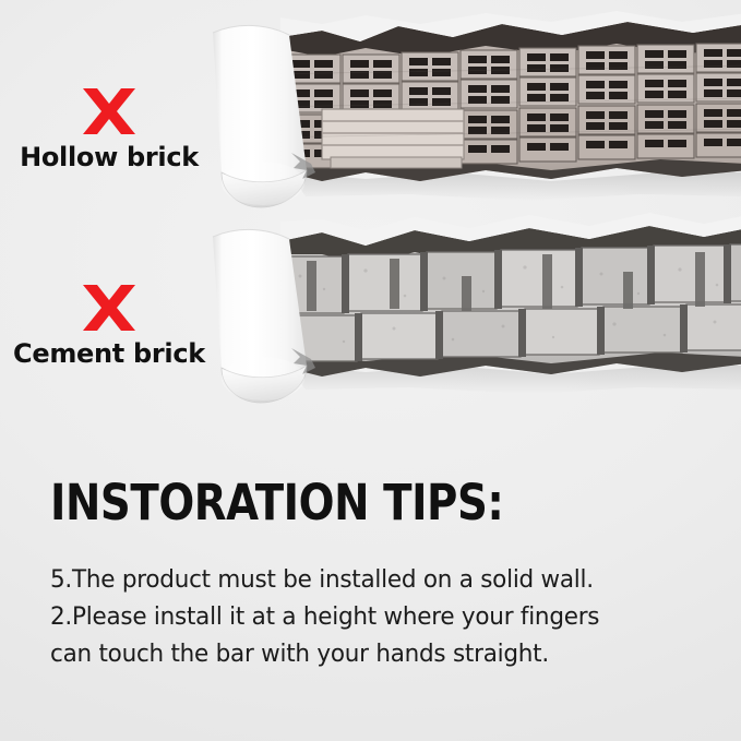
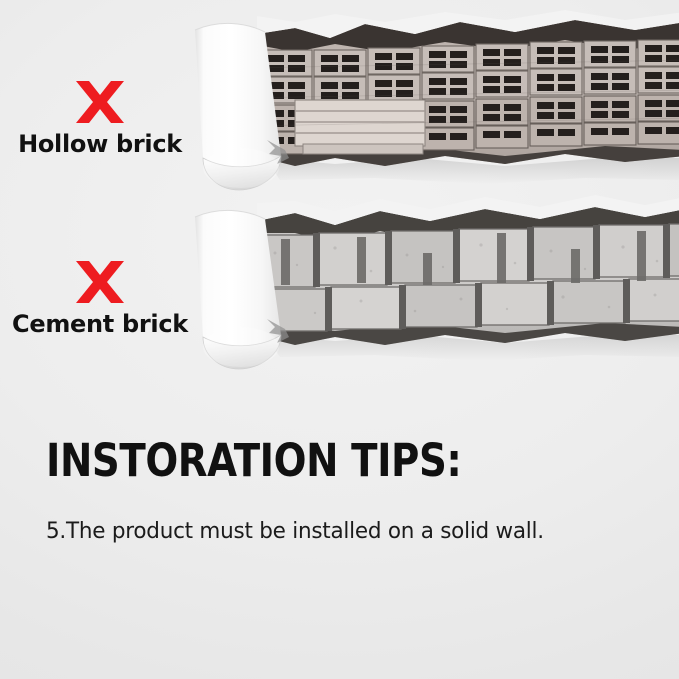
  Hollow brick
  Cement brick
  INSTORATION TIPS:
  5.The product must be installed on a solid wall.
- 2.Please install it at a height where your fingers
- can touch the bar with your hands straight.
